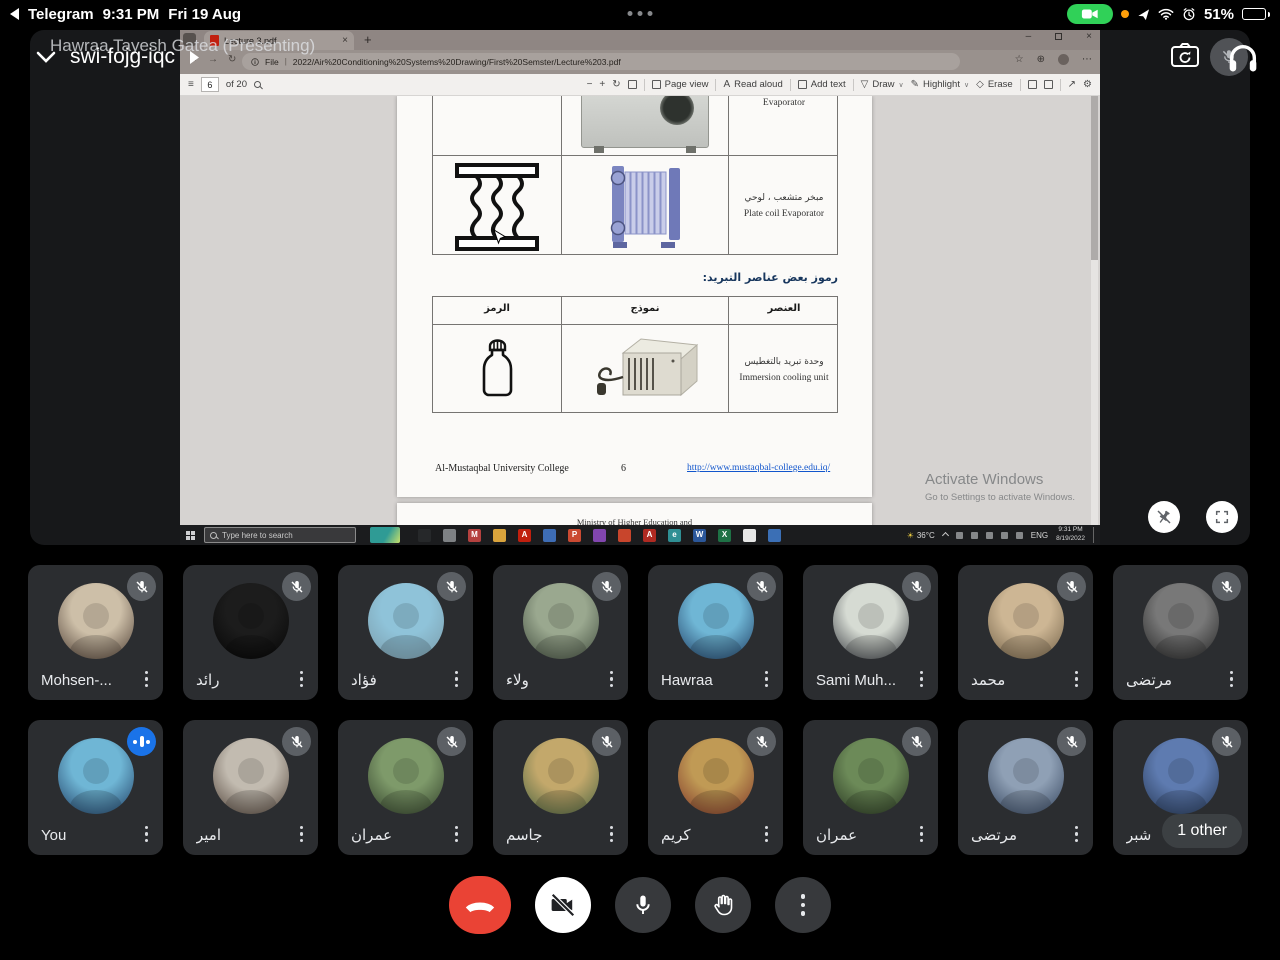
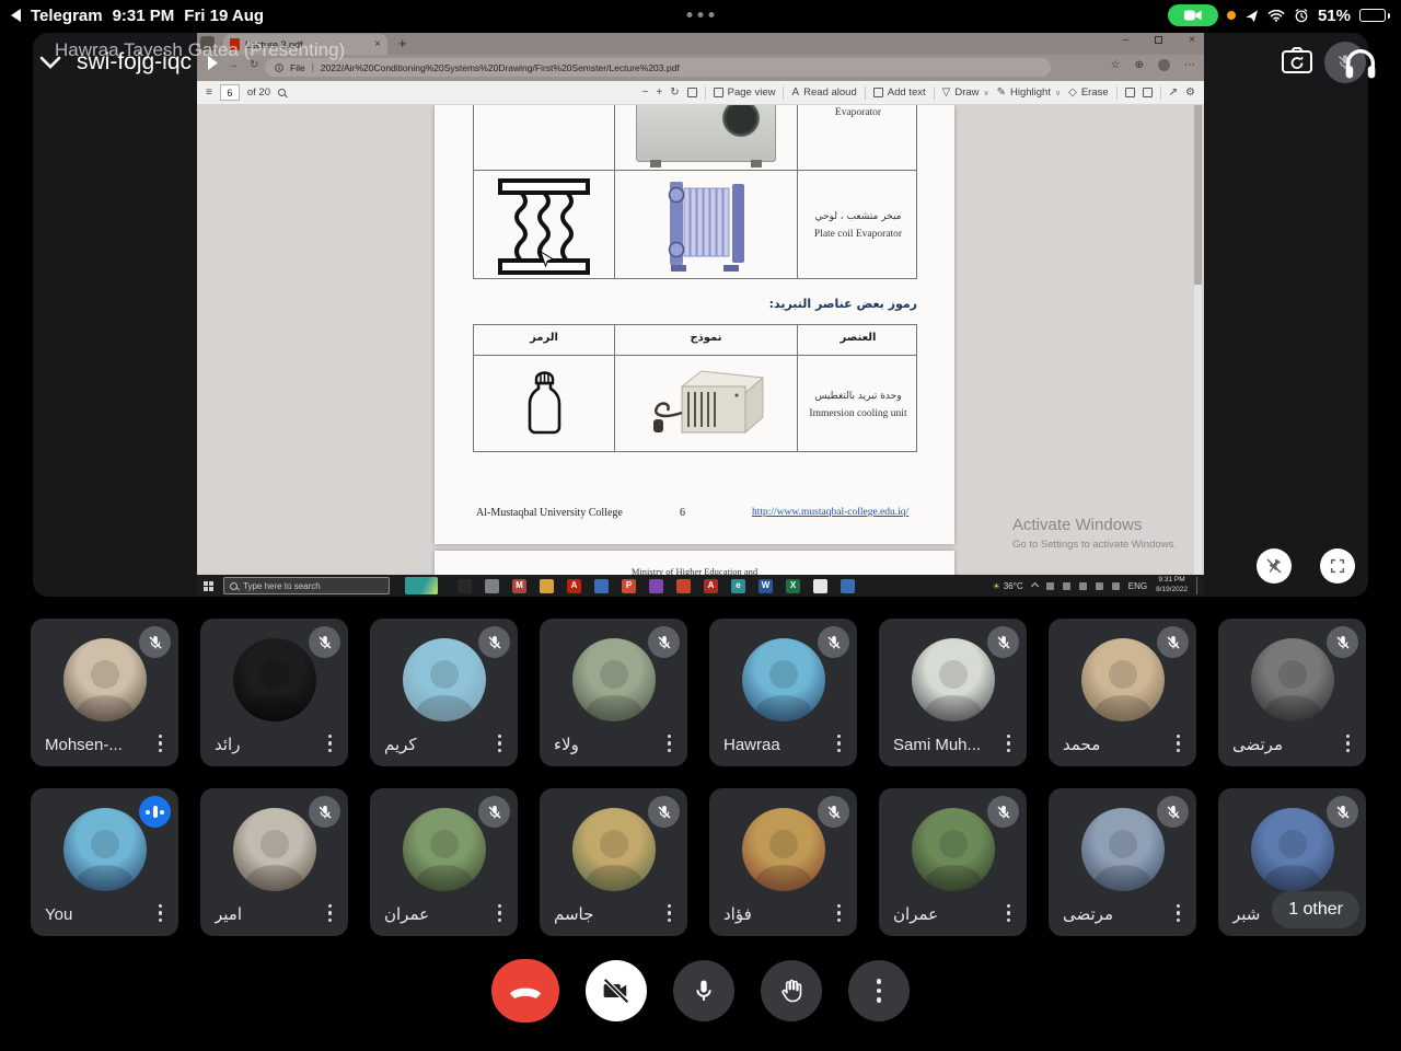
  Telegram
  9:31 PM
  Fri 19 Aug
  51%
  Hawraa Tayesh Gatea (Presenting)
  swi-fojg-iqc
  Lecture 3.pdf
  ×
  +
  –
  ×
  →
  ↻
  File
  |
  2022/Air%20Conditioning%20Systems%20Drawing/First%20Semster/Lecture%203.pdf
  ☆
  ⊕
  ⋯
  ≡
  6
  of 20
  −
  +
  ↻
  Page view
  A
  Read aloud
  Add text
  ▽
  Draw
  ✎
  Highlight
  ◇
  Erase
  ↗
  ⚙
  Evaporator
  مبخر متشعب ، لوحي
  Plate coil Evaporator
  رموز بعض عناصر التبريد:
  الرمز
  نموذج
  العنصر
  وحدة تبريد بالتغطيس
  Immersion cooling unit
  Al-Mustaqbal University College
  6
  http://www.mustaqbal-college.edu.iq/
  Ministry of Higher Education and
  Activate Windows
  Go to Settings to activate Windows.
  Type here to search
  M
  A
  P
  A
  e
  W
  X
  ☀
  36°C
  ENG
  Mohsen-...
  رائد
- فؤاد
+ كريم
  ولاء
  Hawraa
  Sami Muh...
  محمد
  مرتضى
  You
  امير
  عمران
  جاسم
- كريم
+ فؤاد
  عمران
  مرتضى
  شبر
  1 other
